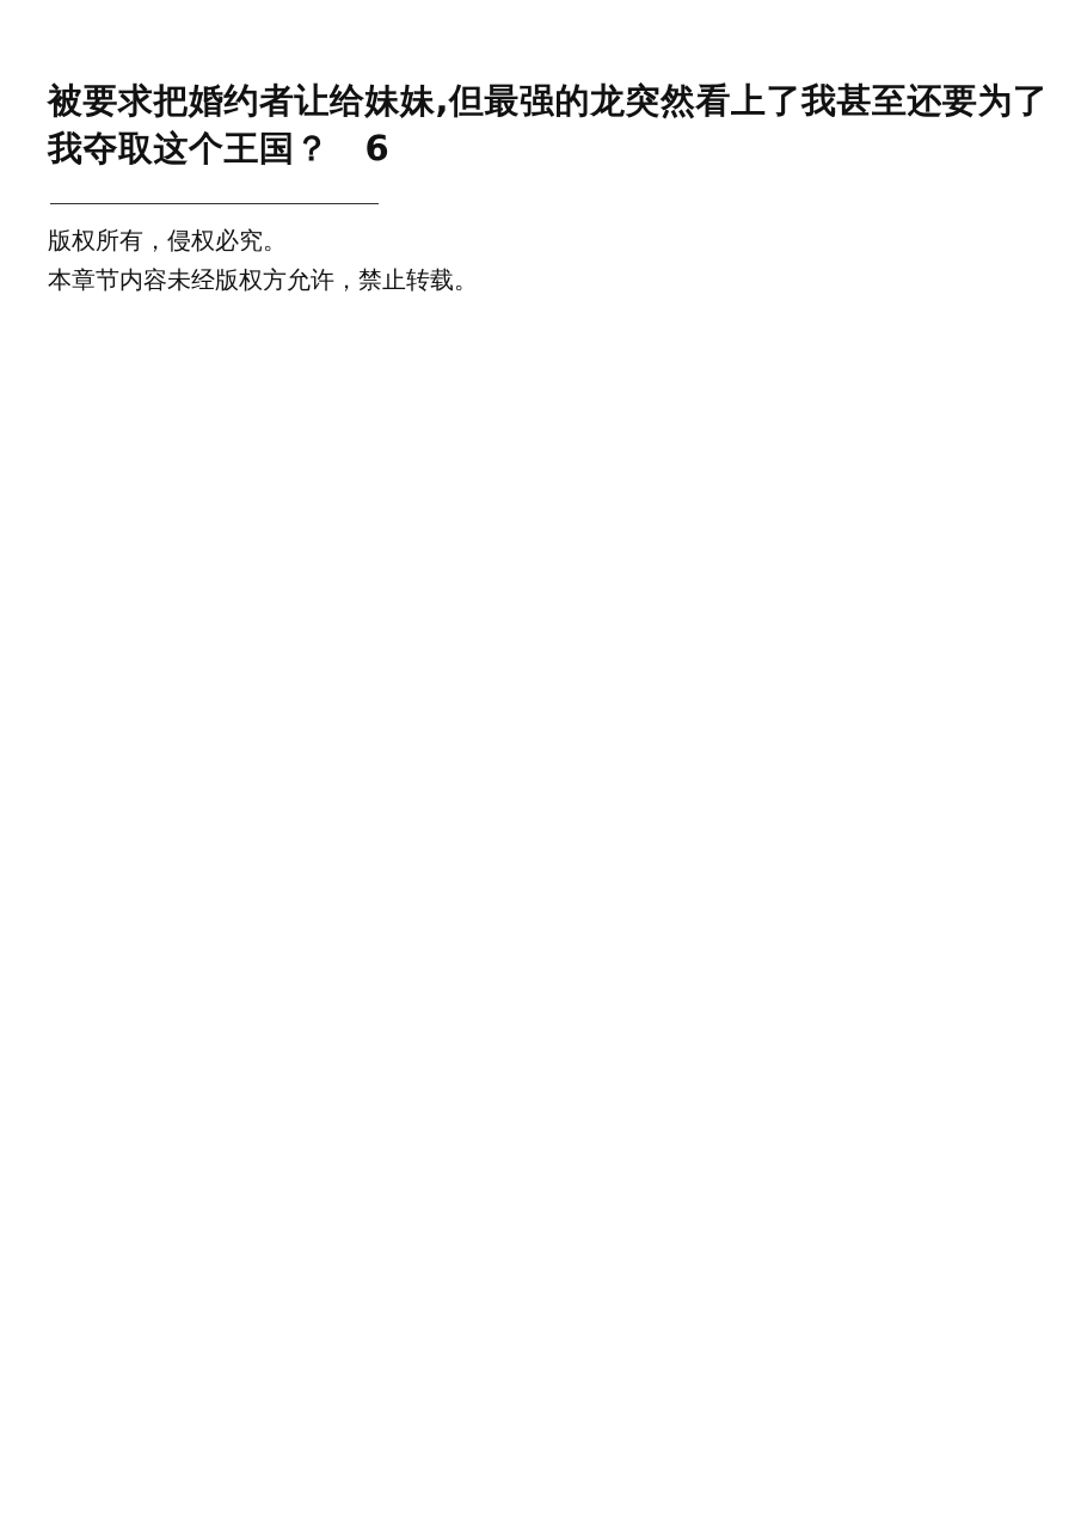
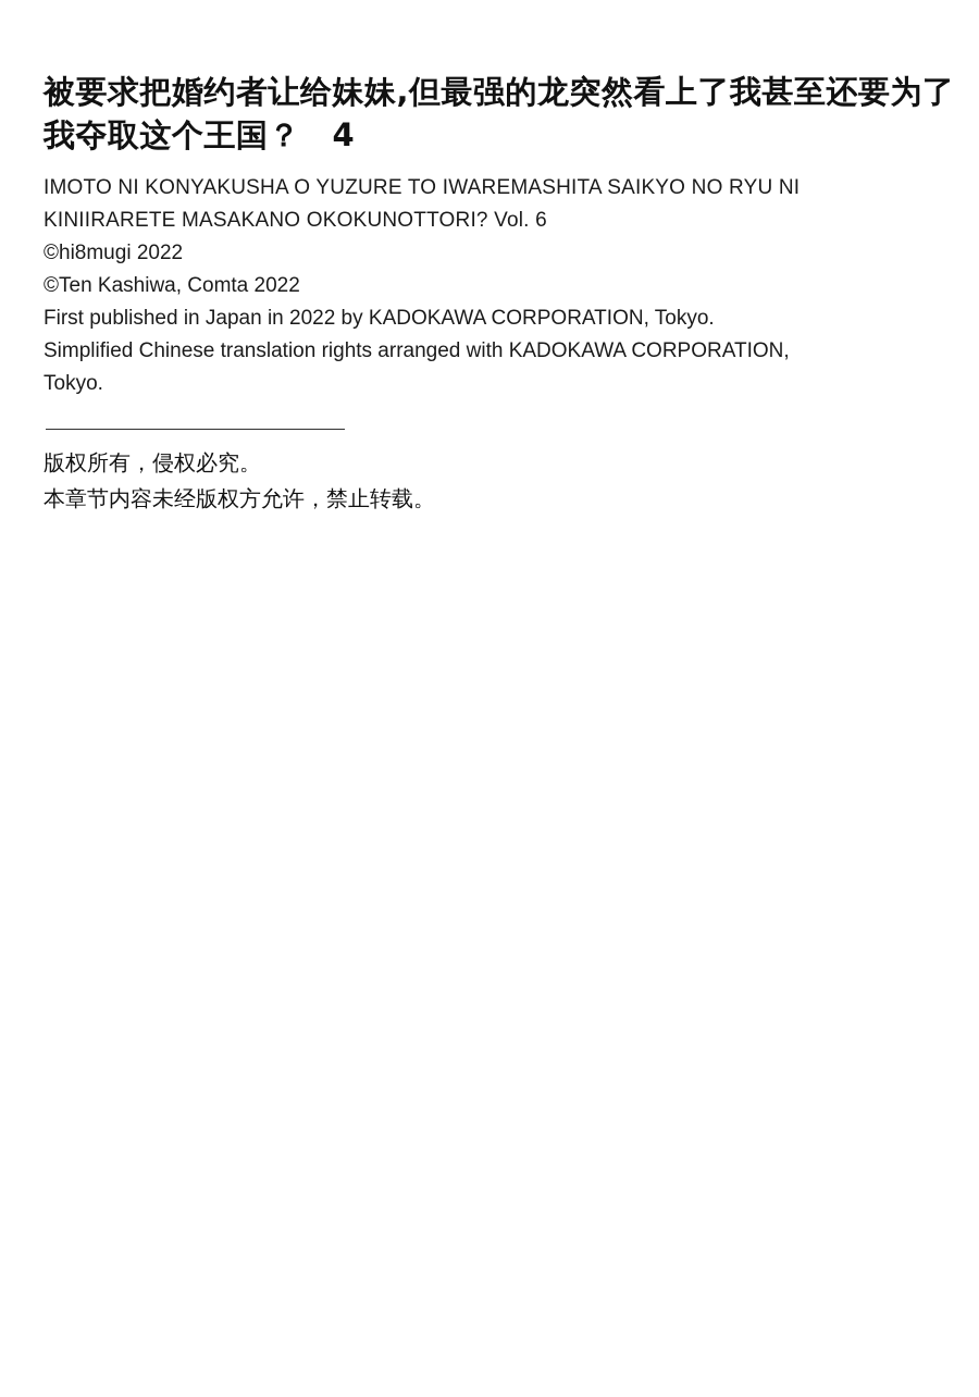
- 被要求把婚约者让给妹妹,但最强的龙突然看上了我甚至还要为了我夺取这个王国？ 6
+ 被要求把婚约者让给妹妹,但最强的龙突然看上了我甚至还要为了我夺取这个王国？ 4
+ IMOTO NI KONYAKUSHA O YUZURE TO IWAREMASHITA SAIKYO NO RYU NI
+ KINIIRARETE MASAKANO OKOKUNOTTORI? Vol. 6
+ ©hi8mugi 2022
+ ©Ten Kashiwa, Comta 2022
+ First published in Japan in 2022 by KADOKAWA CORPORATION, Tokyo.
+ Simplified Chinese translation rights arranged with KADOKAWA CORPORATION,
+ Tokyo.
  版权所有，侵权必究。
  本章节内容未经版权方允许，禁止转载。
